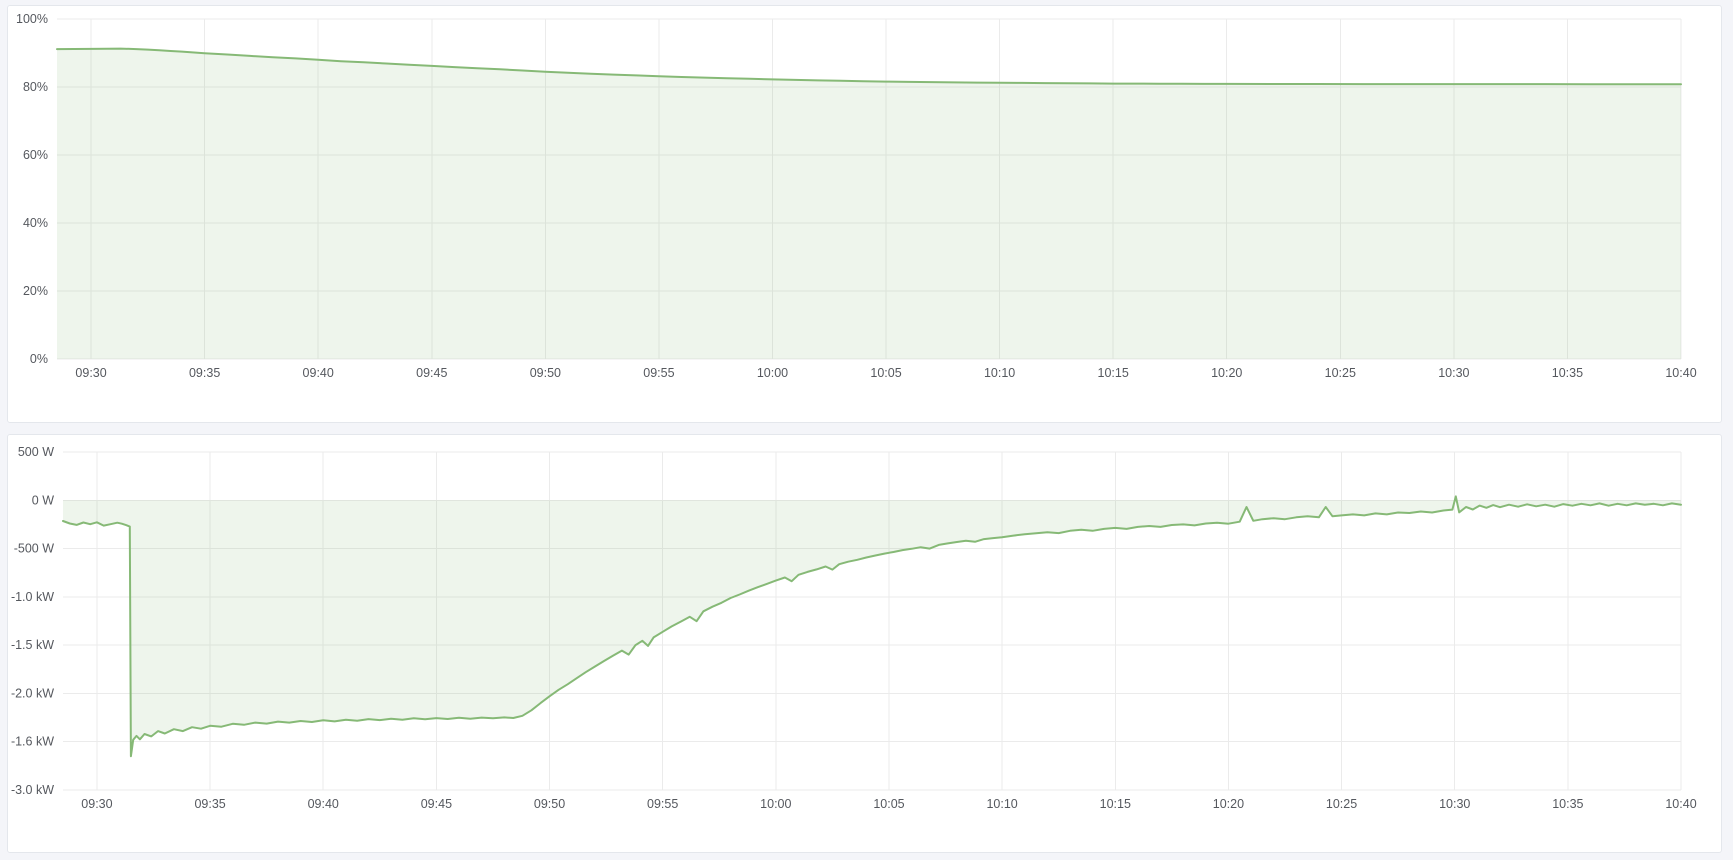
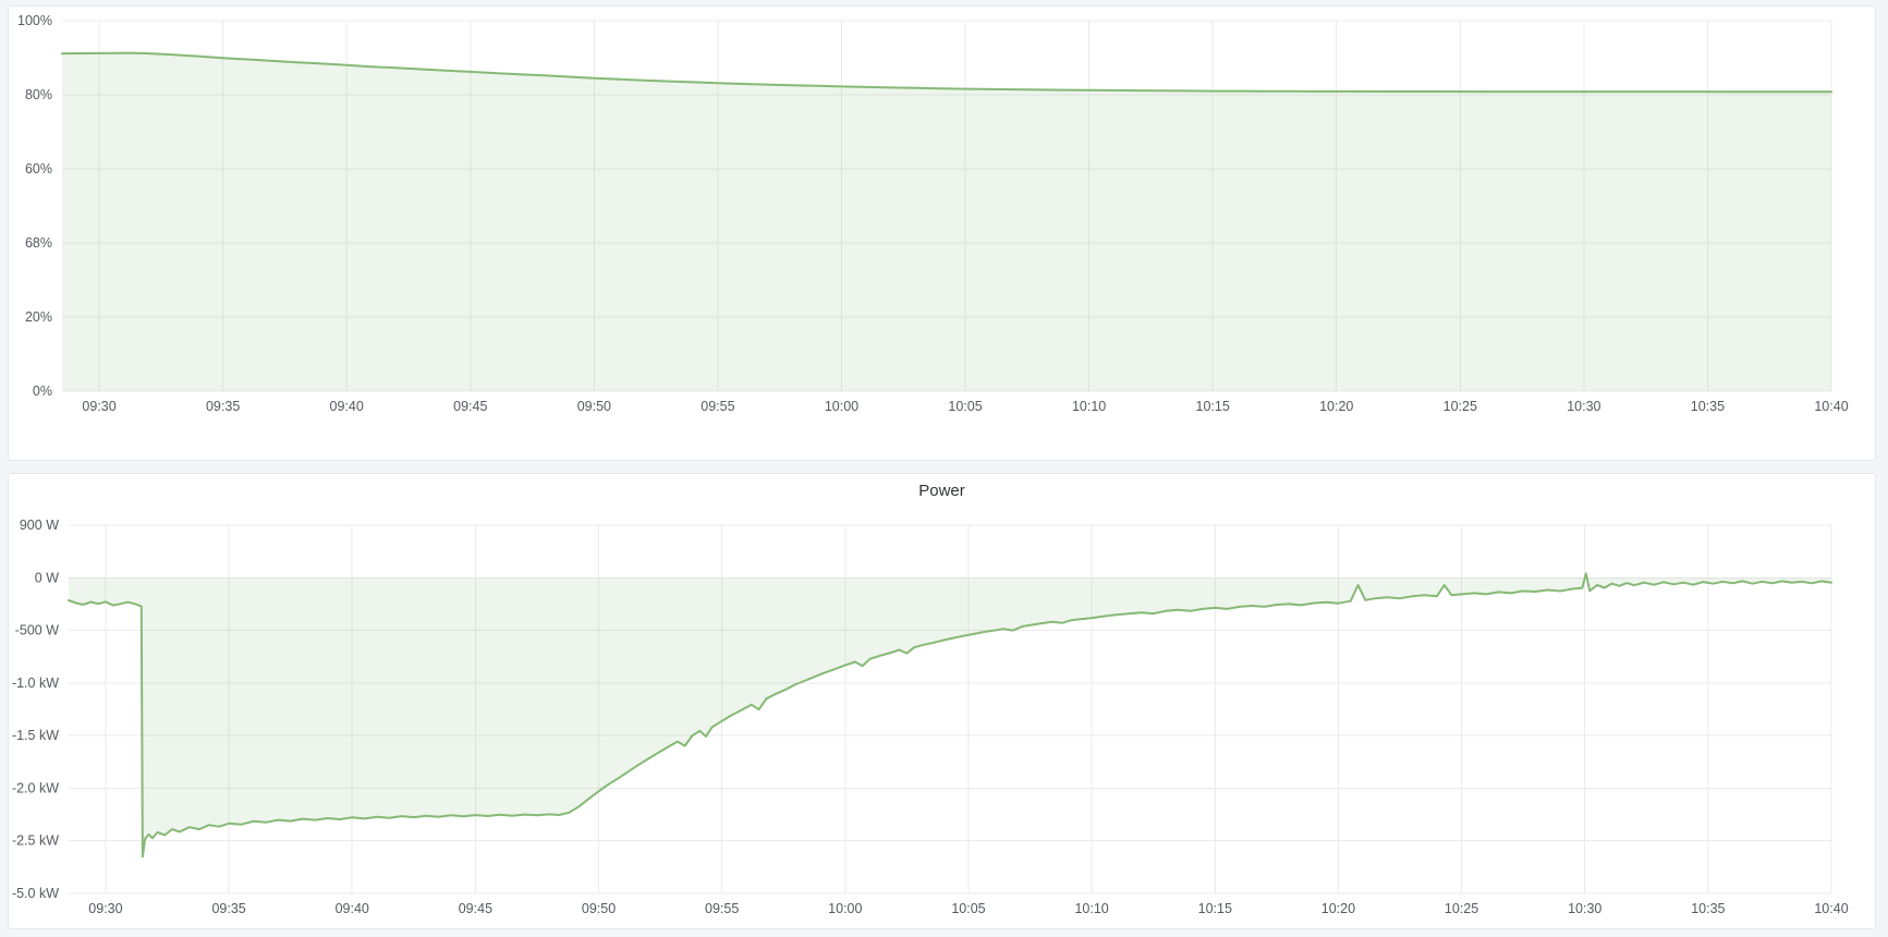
  0%
  20%
- 40%
+ 68%
  60%
  80%
  100%
  09:30
  09:35
  09:40
  09:45
  09:50
  09:55
  10:00
  10:05
  10:10
  10:15
  10:20
  10:25
  10:30
  10:35
  10:40
+ Power
- -3.0 kW
+ -5.0 kW
- -1.6 kW
+ -2.5 kW
  -2.0 kW
  -1.5 kW
  -1.0 kW
  -500 W
  0 W
- 500 W
+ 900 W
  09:30
  09:35
  09:40
  09:45
  09:50
  09:55
  10:00
  10:05
  10:10
  10:15
  10:20
  10:25
  10:30
  10:35
  10:40
